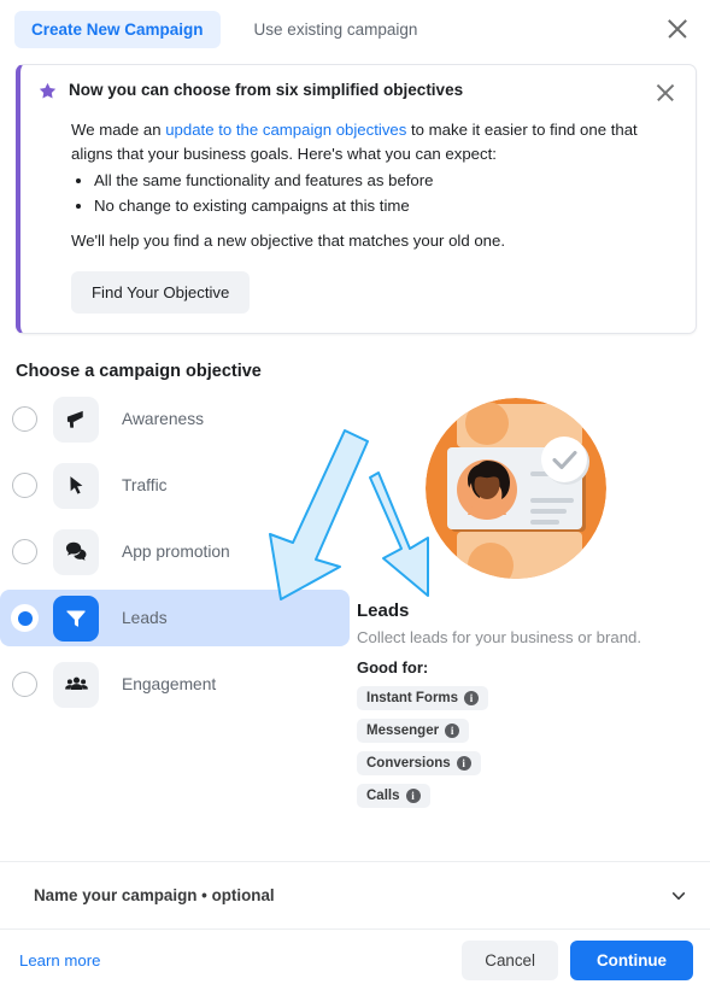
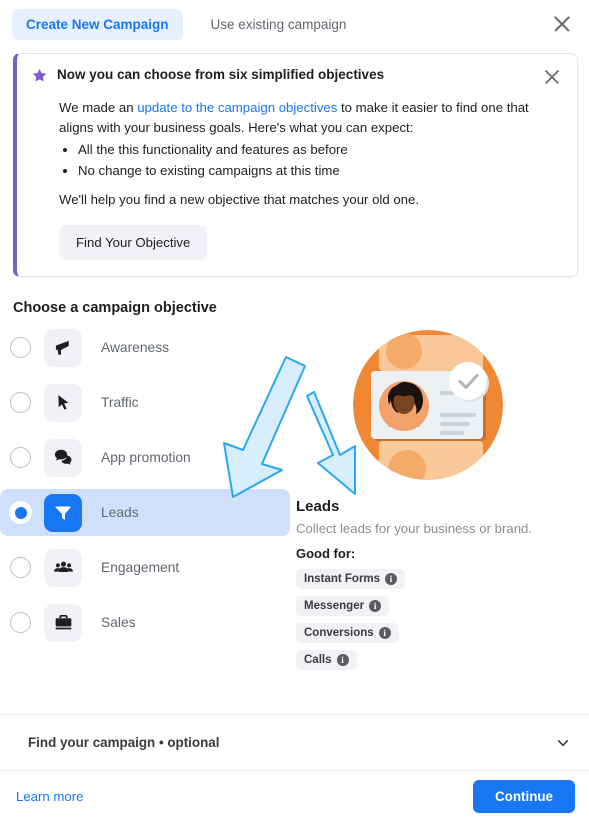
  Create New Campaign
  Use existing campaign
  Now you can choose from six simplified objectives
- We made an update to the campaign objectives to make it easier to find one that aligns that your business goals. Here's what you can expect:
+ We made an update to the campaign objectives to make it easier to find one that aligns with your business goals. Here's what you can expect:
- All the same functionality and features as before
+ All the this functionality and features as before
  No change to existing campaigns at this time
  We'll help you find a new objective that matches your old one.
  Find Your Objective
  Choose a campaign objective
  Awareness
  Traffic
  App promotion
  Leads
  Engagement
+ Sales
  Leads
  Collect leads for your business or brand.
  Good for:
  Instant Forms
  i
  Messenger
  i
  Conversions
  i
  Calls
  i
- Name your campaign • optional
+ Find your campaign • optional
  Learn more
- Cancel
  Continue
